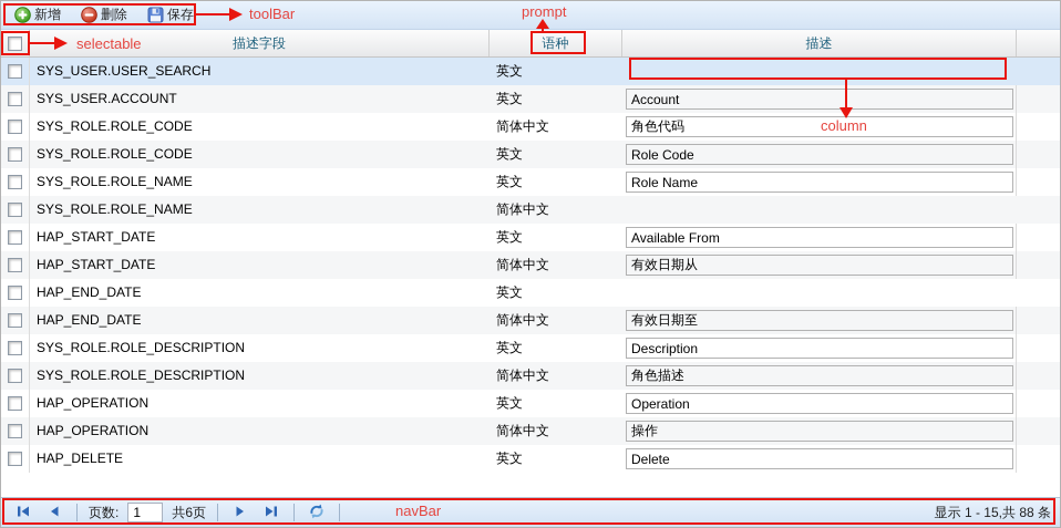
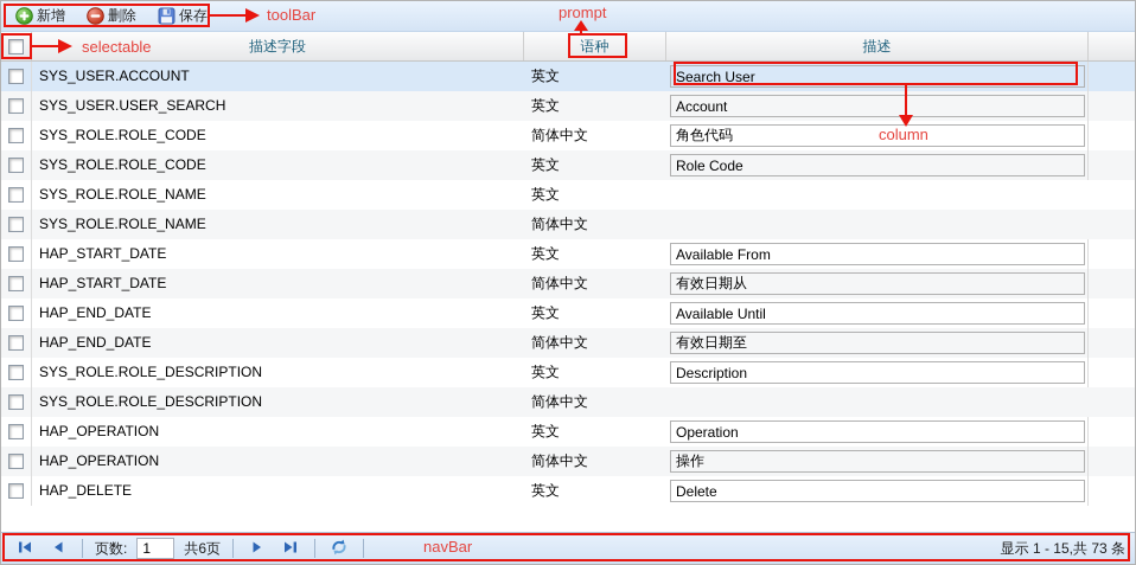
  新增
  删除
  保存
  描述字段
  语种
  描述
- SYS_USER.USER_SEARCH
+ SYS_USER.ACCOUNT
  英文
+ Search User
- SYS_USER.ACCOUNT
+ SYS_USER.USER_SEARCH
  英文
  Account
  SYS_ROLE.ROLE_CODE
  简体中文
  角色代码
  SYS_ROLE.ROLE_CODE
  英文
  Role Code
  SYS_ROLE.ROLE_NAME
  英文
- Role Name
  SYS_ROLE.ROLE_NAME
  简体中文
  HAP_START_DATE
  英文
  Available From
  HAP_START_DATE
  简体中文
  有效日期从
  HAP_END_DATE
  英文
+ Available Until
  HAP_END_DATE
  简体中文
  有效日期至
  SYS_ROLE.ROLE_DESCRIPTION
  英文
  Description
  SYS_ROLE.ROLE_DESCRIPTION
  简体中文
- 角色描述
  HAP_OPERATION
  英文
  Operation
  HAP_OPERATION
  简体中文
  操作
  HAP_DELETE
  英文
  Delete
  页数:
  1
  共6页
- 显示 1 - 15,共 88 条
+ 显示 1 - 15,共 73 条
  toolBar
  prompt
  selectable
  column
  navBar
